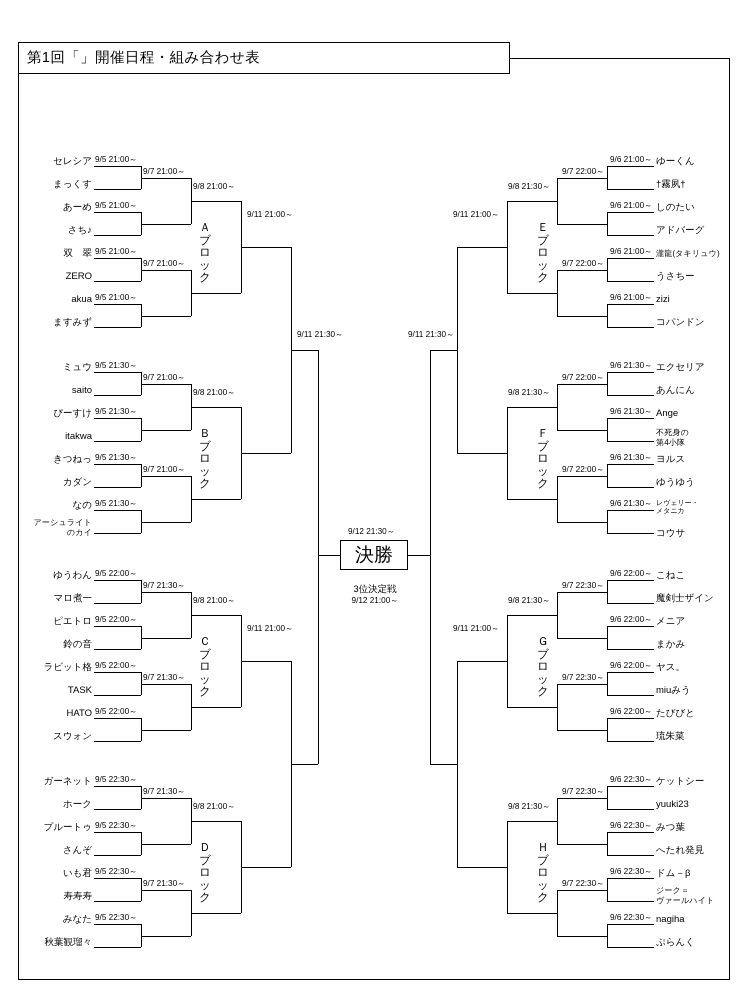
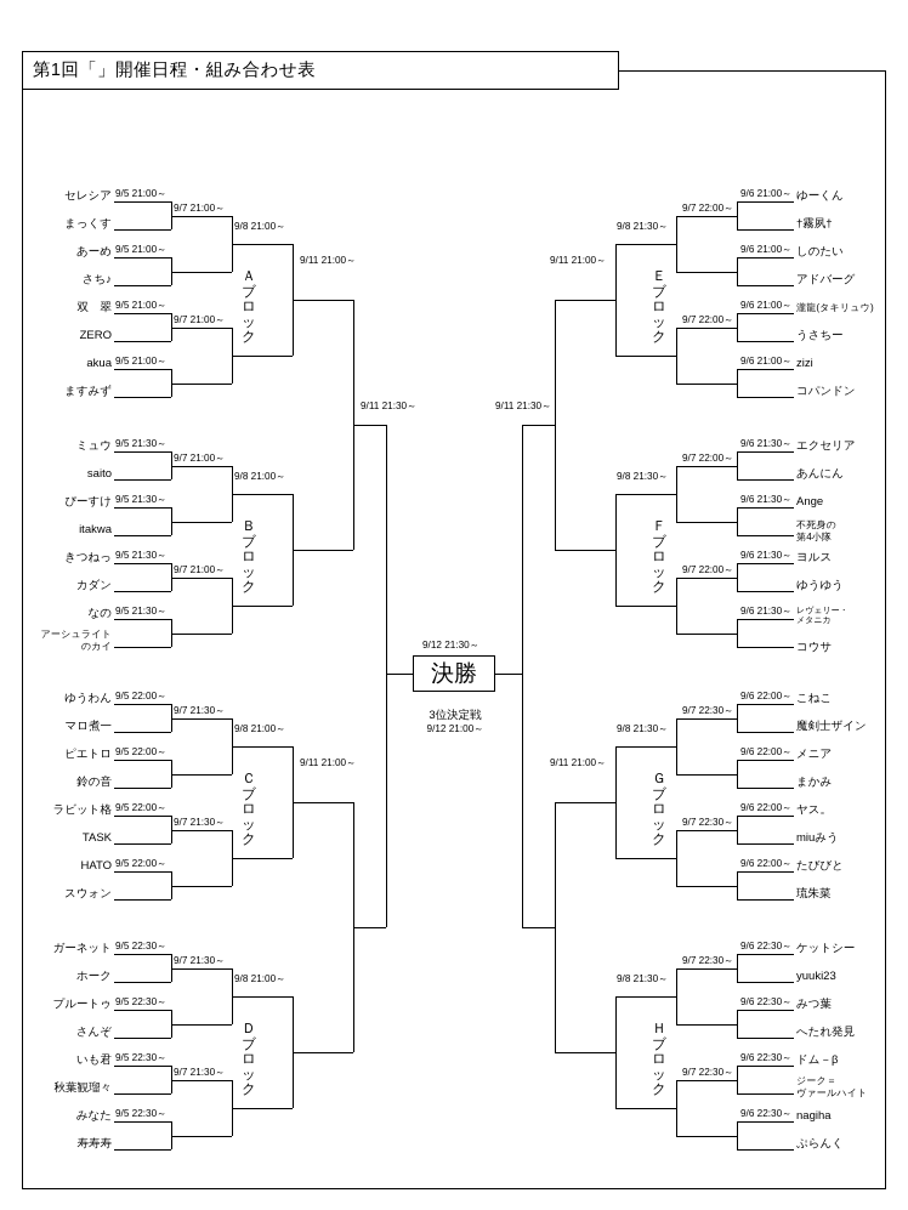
  第1回「
  」開催日程・組み合わせ表
  9/12 21:30～
  決勝
  3位決定戦
  9/12 21:00～
  セレシア
  まっくす
  あーめ
  さち♪
  双 翠
  ZERO
  akua
  ますみず
  9/5 21:00～
  9/5 21:00～
  9/5 21:00～
  9/5 21:00～
  9/7 21:00～
  9/7 21:00～
  9/8 21:00～
  Ａ
  ブ
  ロ
  ッ
  ク
  ミュウ
  saito
  ぴーすけ
  itakwa
  きつねっ
  カダン
  なの
  アーシュライト
  のカイ
  9/5 21:30～
  9/5 21:30～
  9/5 21:30～
  9/5 21:30～
  9/7 21:00～
  9/7 21:00～
  9/8 21:00～
  Ｂ
  ブ
  ロ
  ッ
  ク
  9/11 21:00～
  ゆうわん
  マロ煮一
  ピエトロ
  鈴の音
  ラビット格
  TASK
  HATO
  スウォン
  9/5 22:00～
  9/5 22:00～
  9/5 22:00～
  9/5 22:00～
  9/7 21:30～
  9/7 21:30～
  9/8 21:00～
  Ｃ
  ブ
  ロ
  ッ
  ク
  ガーネット
  ホーク
  プルートゥ
  さんぞ
  いも君
- 寿寿寿
+ 秋葉観瑠々
  みなた
- 秋葉観瑠々
+ 寿寿寿
  9/5 22:30～
  9/5 22:30～
  9/5 22:30～
  9/5 22:30～
  9/7 21:30～
  9/7 21:30～
  9/8 21:00～
  Ｄ
  ブ
  ロ
  ッ
  ク
  9/11 21:00～
  9/11 21:30～
  ゆーくん
  †霧夙†
  しのたい
  アドバーグ
  瀧龍(タキリュウ)
  うさちー
  zizi
  コパンドン
  9/6 21:00～
  9/6 21:00～
  9/6 21:00～
  9/6 21:00～
  9/7 22:00～
  9/7 22:00～
  9/8 21:30～
  Ｅ
  ブ
  ロ
  ッ
  ク
  エクセリア
  あんにん
  Ange
  不死身の
  第4小隊
  ヨルス
  ゆうゆう
  コウサ
  9/6 21:30～
  9/6 21:30～
  9/6 21:30～
  9/6 21:30～
  9/7 22:00～
  9/7 22:00～
  9/8 21:30～
  Ｆ
  ブ
  ロ
  ッ
  ク
  9/11 21:00～
  こねこ
  魔剣士ザイン
  メニア
  まかみ
  ヤス。
  miuみう
  たびびと
  琉朱菜
  9/6 22:00～
  9/6 22:00～
  9/6 22:00～
  9/6 22:00～
  9/7 22:30～
  9/7 22:30～
  9/8 21:30～
  Ｇ
  ブ
  ロ
  ッ
  ク
  ケットシー
  yuuki23
  みつ葉
  へたれ発見
  ドム－β
  ジーク＝
  ヴァールハイト
  nagiha
  ぷらんく
  9/6 22:30～
  9/6 22:30～
  9/6 22:30～
  9/6 22:30～
  9/7 22:30～
  9/7 22:30～
  9/8 21:30～
  Ｈ
  ブ
  ロ
  ッ
  ク
  9/11 21:00～
  9/11 21:30～
